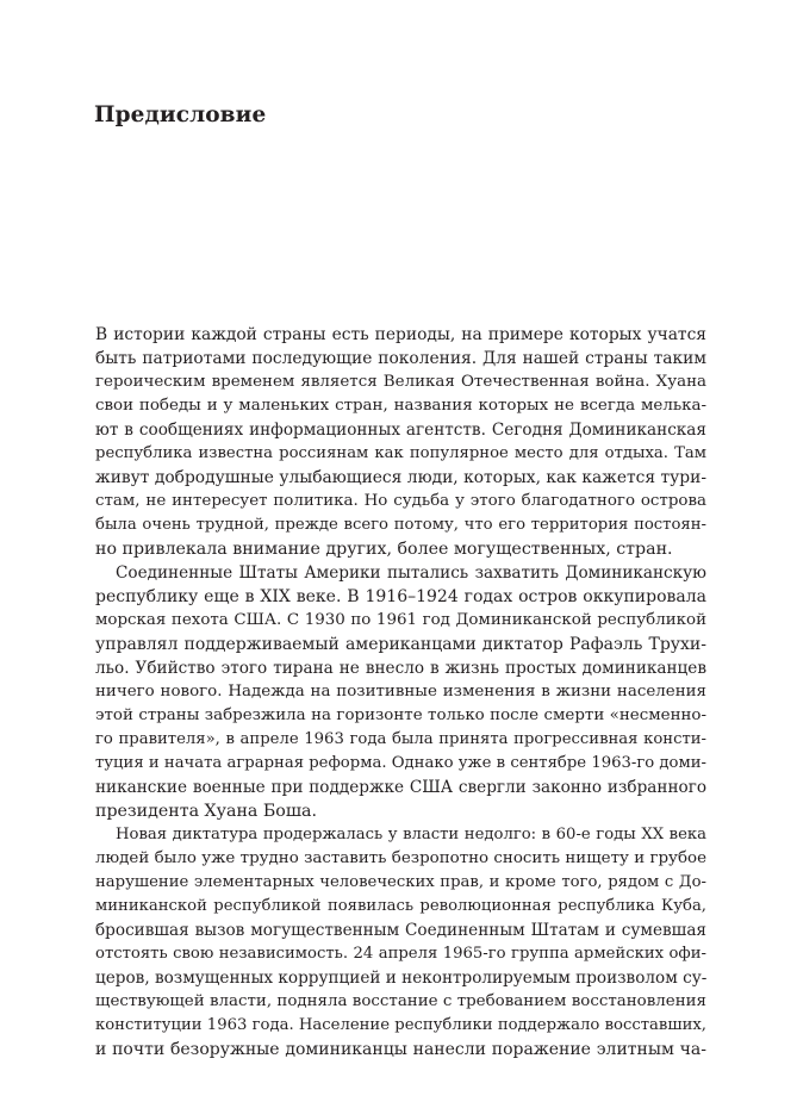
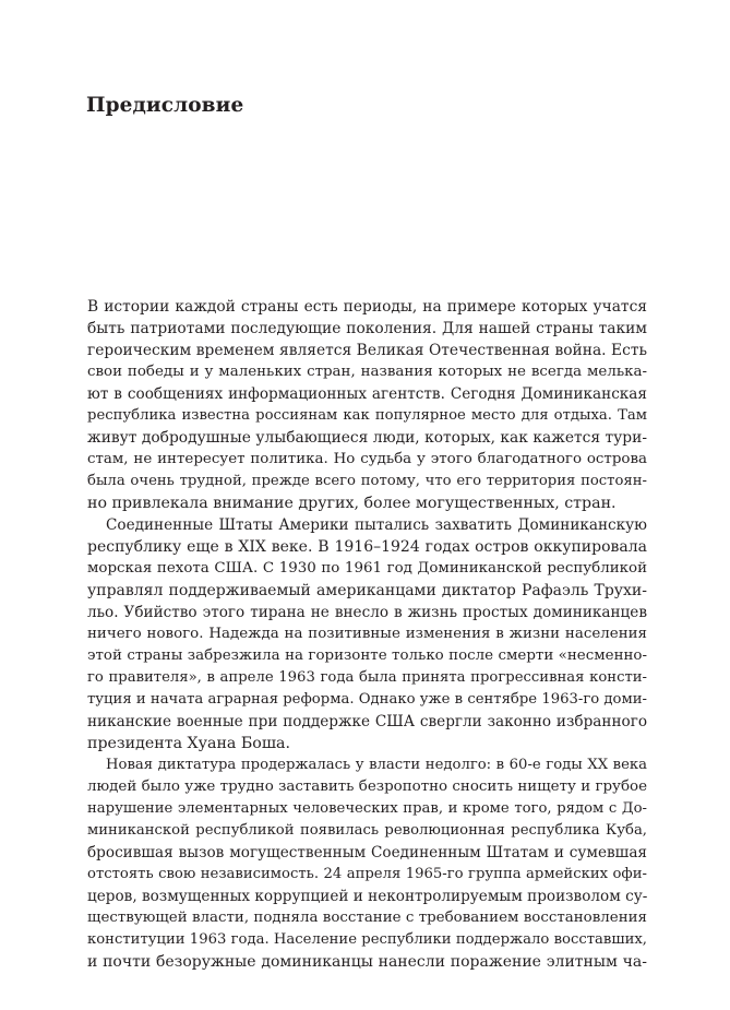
  Предисловие
  В истории каждой страны есть периоды, на примере которых учатся
  быть патриотами последующие поколения. Для нашей страны таким
- героическим временем является Великая Отечественная война. Хуана
+ героическим временем является Великая Отечественная война. Есть
  свои победы и у маленьких стран, названия которых не всегда мелька-
  ют в сообщениях информационных агентств. Сегодня Доминиканская
  республика известна россиянам как популярное место для отдыха. Там
  живут добродушные улыбающиеся люди, которых, как кажется тури-
  стам, не интересует политика. Но судьба у этого благодатного острова
  была очень трудной, прежде всего потому, что его территория постоян-
  но привлекала внимание других, более могущественных, стран.
  Соединенные Штаты Америки пытались захватить Доминиканскую
  республику еще в XIX веке. В 1916–1924 годах остров оккупировала
  морская пехота США. С 1930 по 1961 год Доминиканской республикой
  управлял поддерживаемый американцами диктатор Рафаэль Трухи-
  льо. Убийство этого тирана не внесло в жизнь простых доминиканцев
  ничего нового. Надежда на позитивные изменения в жизни населения
  этой страны забрезжила на горизонте только после смерти «несменно-
  го правителя», в апреле 1963 года была принята прогрессивная консти-
  туция и начата аграрная реформа. Однако уже в сентябре 1963-го доми-
  никанские военные при поддержке США свергли законно избранного
  президента Хуана Боша.
  Новая диктатура продержалась у власти недолго: в 60-е годы XX века
  людей было уже трудно заставить безропотно сносить нищету и грубое
  нарушение элементарных человеческих прав, и кроме того, рядом с До-
  миниканской республикой появилась революционная республика Куба,
  бросившая вызов могущественным Соединенным Штатам и сумевшая
  отстоять свою независимость. 24 апреля 1965-го группа армейских офи-
  церов, возмущенных коррупцией и неконтролируемым произволом су-
  ществующей власти, подняла восстание с требованием восстановления
  конституции 1963 года. Население республики поддержало восставших,
  и почти безоружные доминиканцы нанесли поражение элитным ча-
